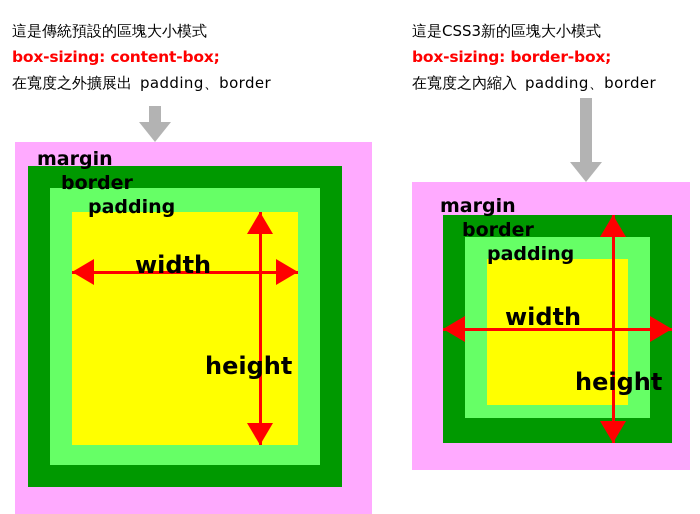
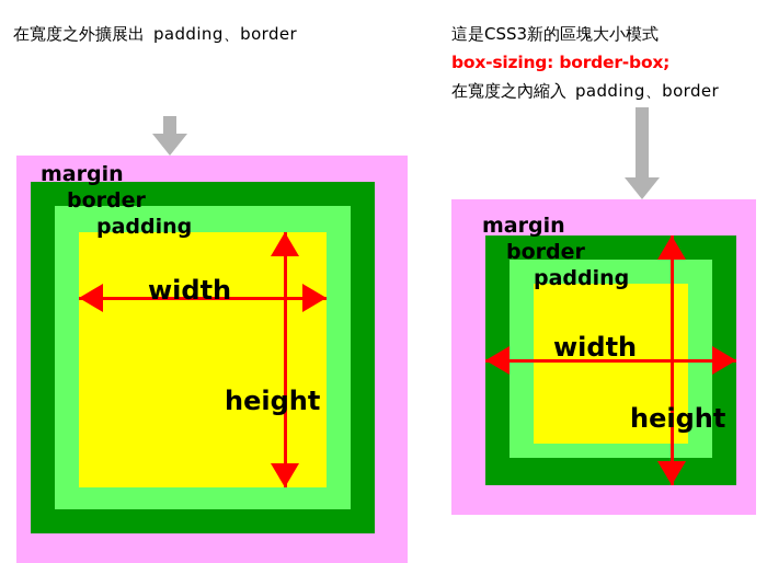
- 這是傳統預設的區塊大小模式
- box-sizing: content-box;
  在寬度之外擴展出 padding、border
  margin
  border
  padding
  width
  height
  這是CSS3新的區塊大小模式
  box-sizing: border-box;
  在寬度之內縮入 padding、border
  margin
  border
  padding
  width
  height
